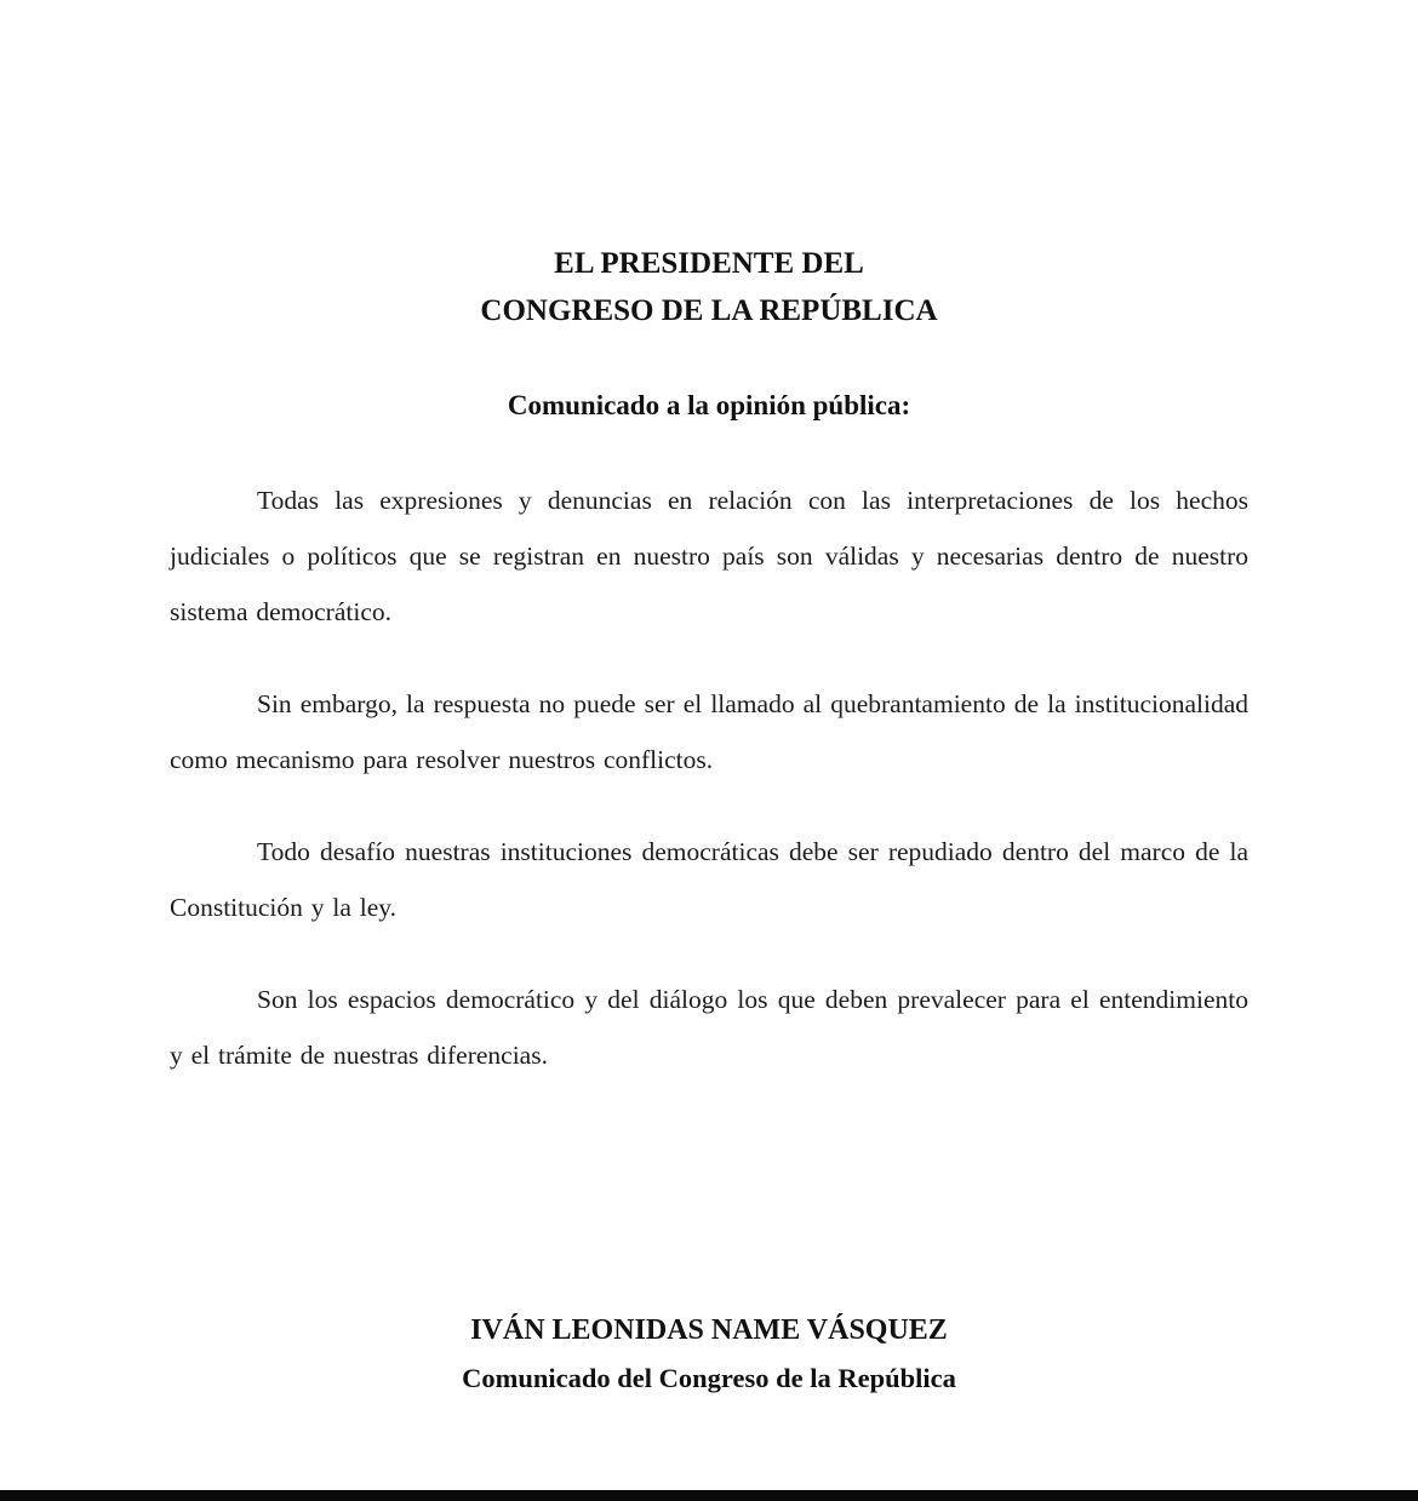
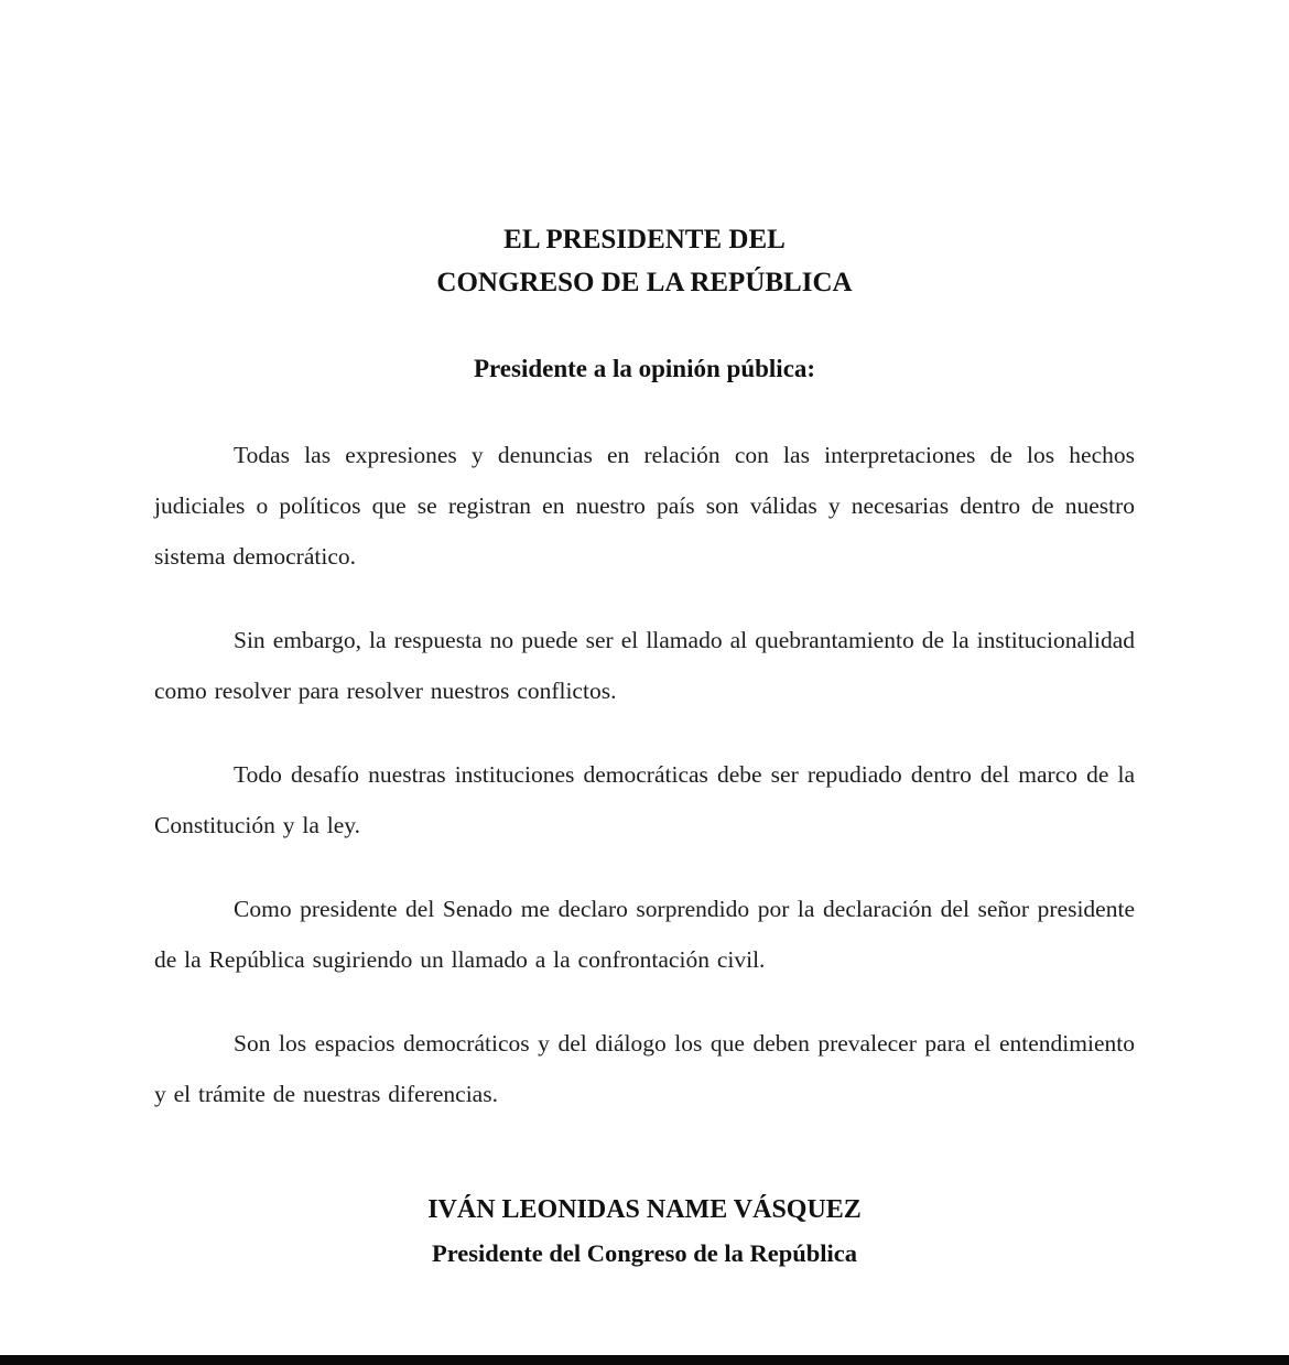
  EL PRESIDENTE DEL
  CONGRESO DE LA REPÚBLICA
- Comunicado a la opinión pública:
+ Presidente a la opinión pública:
  Todas las expresiones y denuncias en relación con las interpretaciones de los hechos judiciales o políticos que se registran en nuestro país son válidas y necesarias dentro de nuestro sistema democrático.
- Sin embargo, la respuesta no puede ser el llamado al quebrantamiento de la institucionalidad como mecanismo para resolver nuestros conflictos.
+ Sin embargo, la respuesta no puede ser el llamado al quebrantamiento de la institucionalidad como resolver para resolver nuestros conflictos.
  Todo desafío nuestras instituciones democráticas debe ser repudiado dentro del marco de la Constitución y la ley.
+ Como presidente del Senado me declaro sorprendido por la declaración del señor presidente de la República sugiriendo un llamado a la confrontación civil.
- Son los espacios democrático y del diálogo los que deben prevalecer para el entendimiento y el trámite de nuestras diferencias.
+ Son los espacios democráticos y del diálogo los que deben prevalecer para el entendimiento y el trámite de nuestras diferencias.
  IVÁN LEONIDAS NAME VÁSQUEZ
- Comunicado del Congreso de la República
+ Presidente del Congreso de la República
